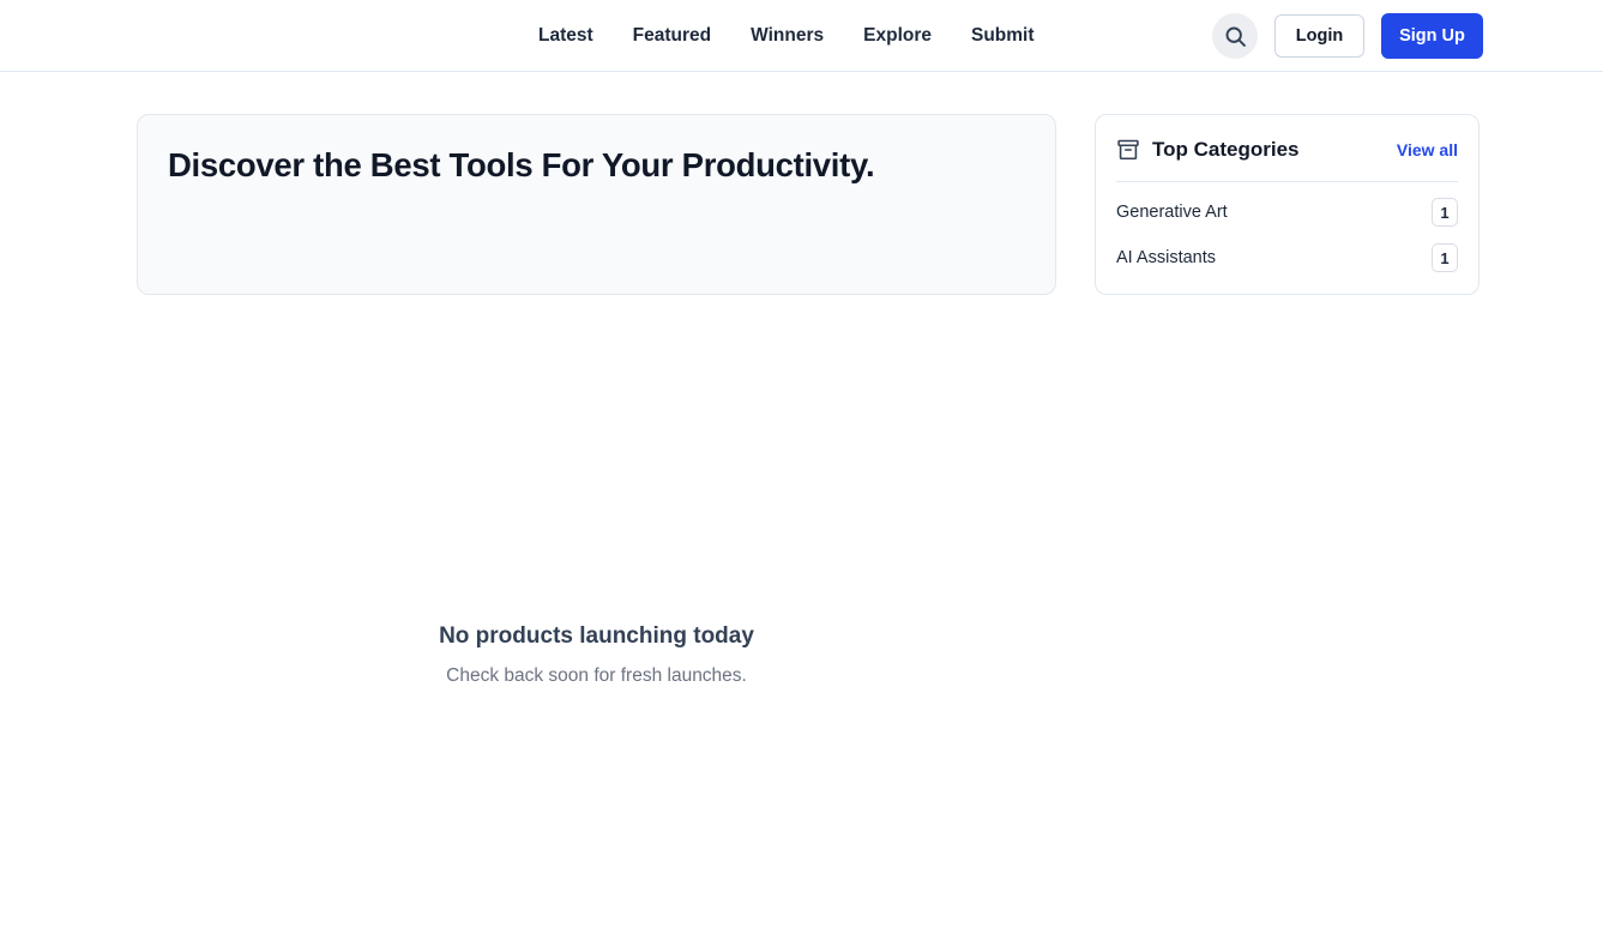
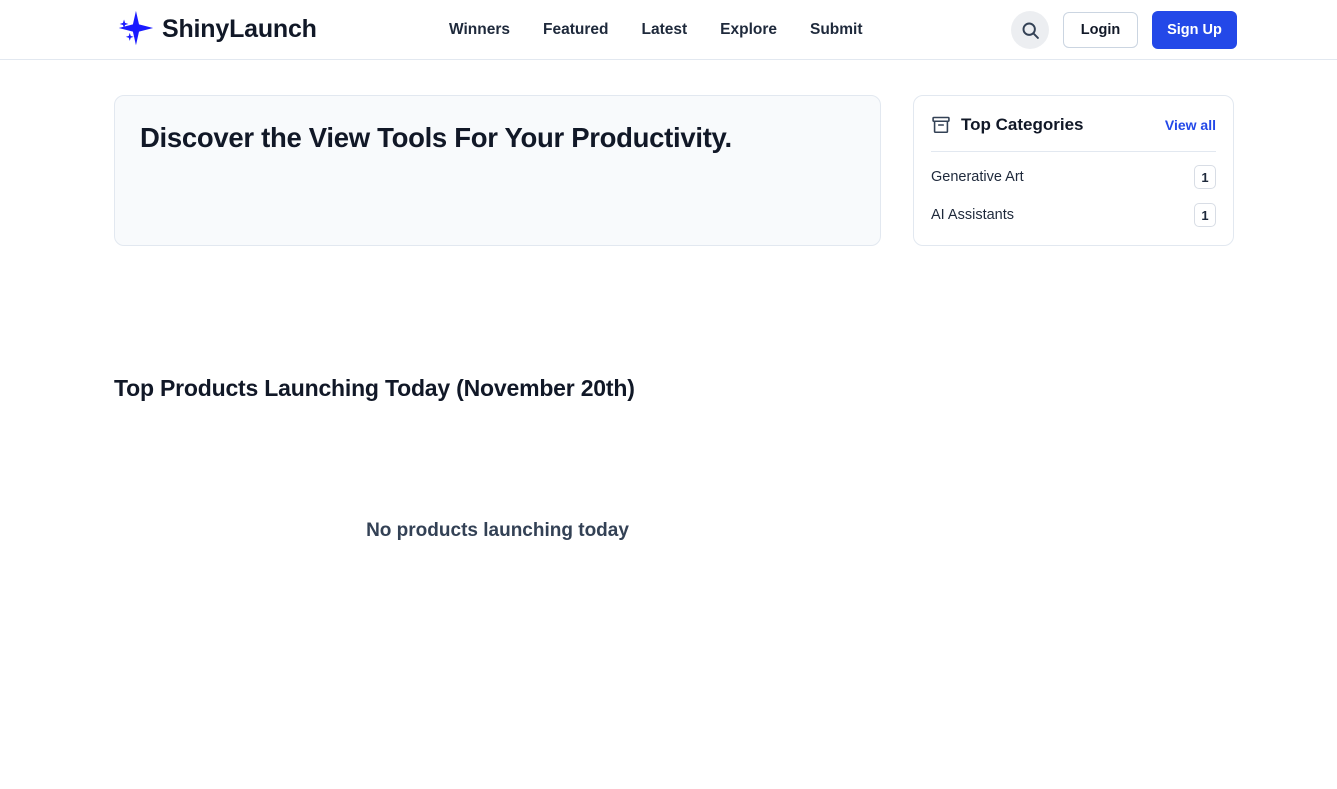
+ ShinyLaunch
- Latest
+ Winners
  Featured
- Winners
+ Latest
  Explore
  Submit
  Login
  Sign Up
- Discover the Best Tools For Your Productivity.
+ Discover the View Tools For Your Productivity.
+ Top Products Launching Today (November 20th)
  No products launching today
- Check back soon for fresh launches.
  Top Categories
  View all
  Generative Art
  1
  AI Assistants
  1
